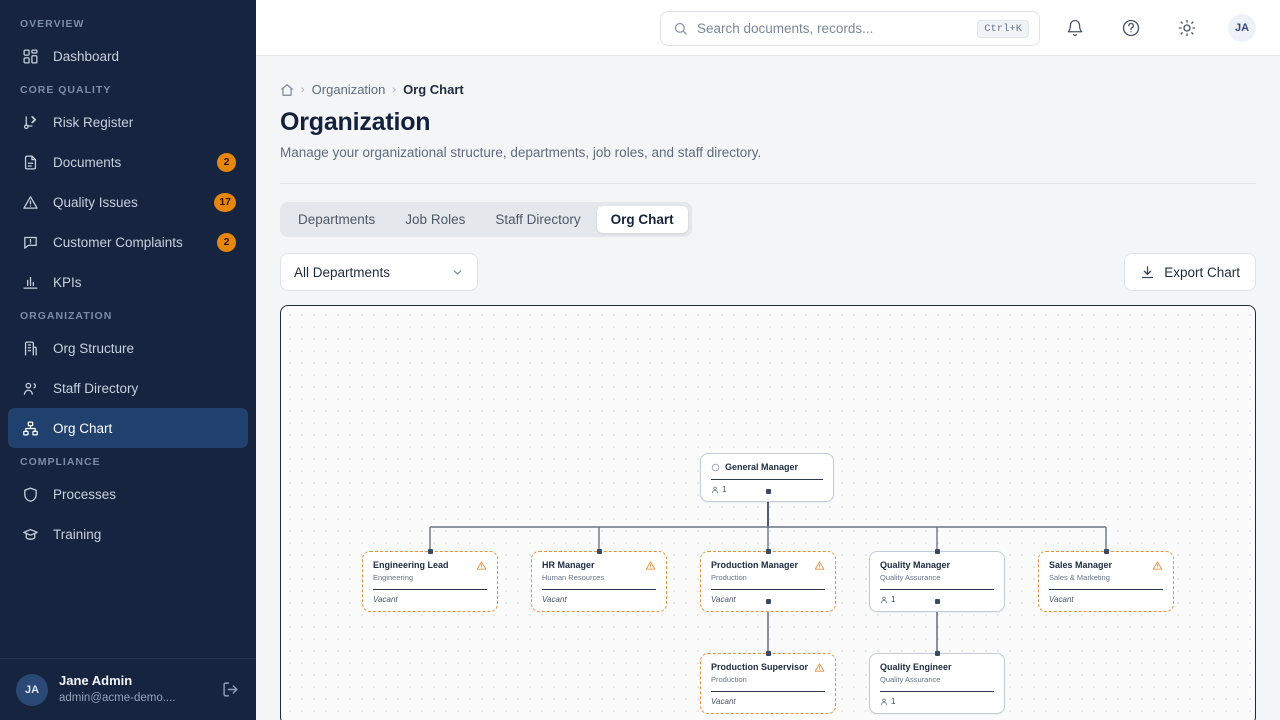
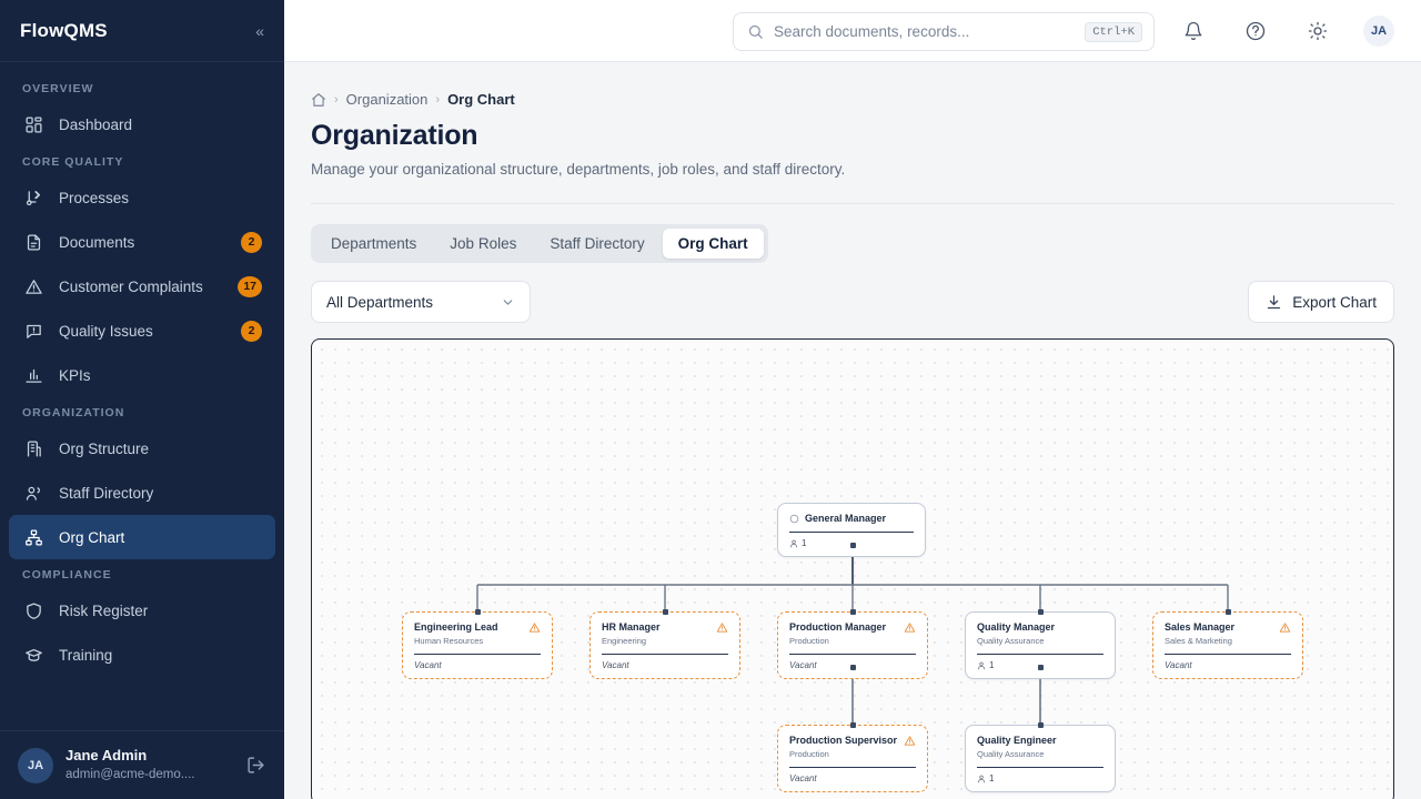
+ FlowQMS
+ «
  OVERVIEW
  Dashboard
  CORE QUALITY
- Risk Register
+ Processes
  Documents
  2
- Quality Issues
+ Customer Complaints
  17
- Customer Complaints
+ Quality Issues
  2
  KPIs
  ORGANIZATION
  Org Structure
  Staff Directory
  Org Chart
  COMPLIANCE
- Processes
+ Risk Register
  Training
  JA
  Jane Admin
  admin@acme-demo....
  Search documents, records...
  Ctrl+K
  JA
  ›
  Organization
  ›
  Org Chart
  Organization
  Manage your organizational structure, departments, job roles, and staff directory.
  Departments
  Job Roles
  Staff Directory
  Org Chart
  All Departments
  Export Chart
  General Manager
  1
  Engineering Lead
- Engineering
+ Human Resources
  Vacant
  HR Manager
- Human Resources
+ Engineering
  Vacant
  Production Manager
  Production
  Vacant
  Quality Manager
  Quality Assurance
  1
  Sales Manager
  Sales & Marketing
  Vacant
  Production Supervisor
  Production
  Vacant
  Quality Engineer
  Quality Assurance
  1
